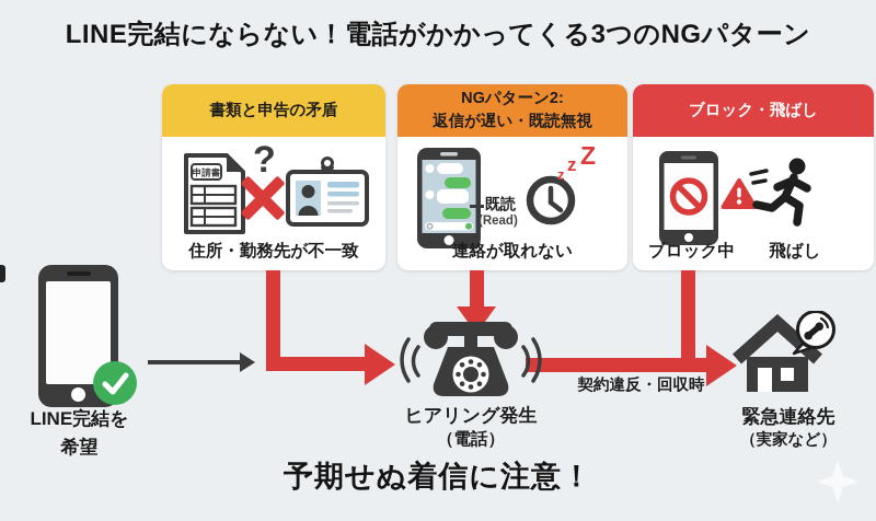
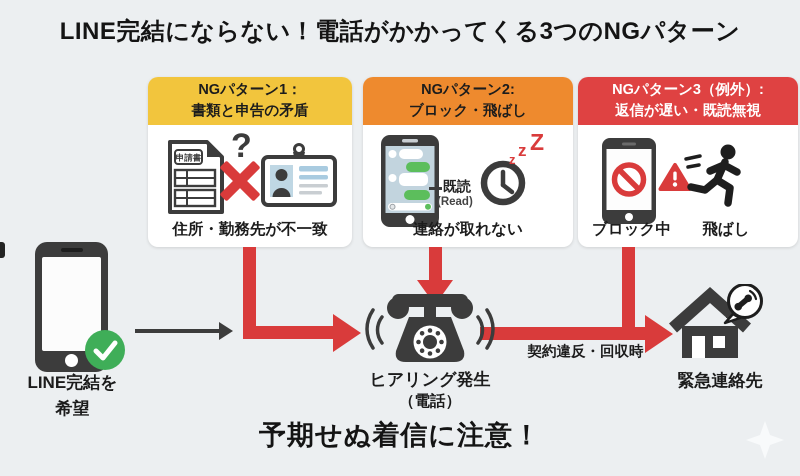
  LINE完結にならない！電話がかかってくる3つのNGパターン
+ NGパターン1：
  書類と申告の矛盾
  申請書
  ?
  住所・勤務先が不一致
  NGパターン2:
- 返信が遅い・既読無視
+ ブロック・飛ばし
  既読
  (Read)
  z
  z
  Z
  連絡が取れない
+ NGパターン3（例外）:
- ブロック・飛ばし
+ 返信が遅い・既読無視
  ブロック中
  飛ばし
  LINE完結を
  希望
  契約違反・回収時
  ヒアリング発生
  （電話）
  緊急連絡先
- （実家など）
  予期せぬ着信に注意！
